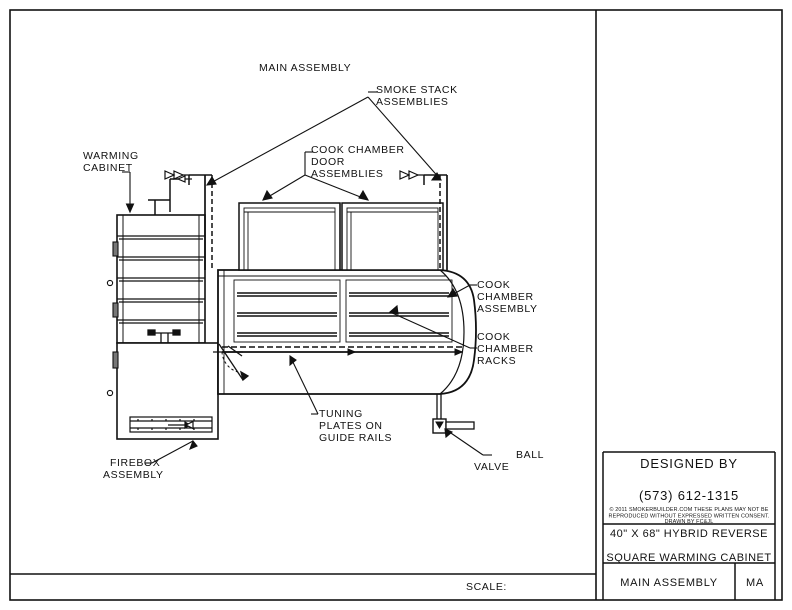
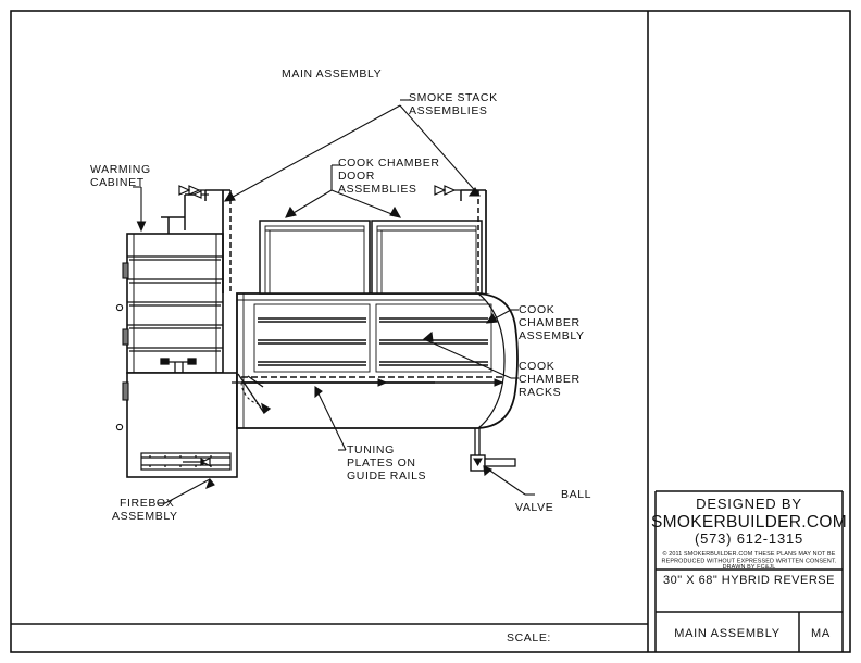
  MAIN ASSEMBLY
  SMOKE STACK
  ASSEMBLIES
  COOK CHAMBER
  DOOR
  ASSEMBLIES
  WARMING
  CABINET
  COOK
  CHAMBER
  ASSEMBLY
  COOK
  CHAMBER
  RACKS
  TUNING
  PLATES ON
  GUIDE RAILS
  FIREBOX
  ASSEMBLY
  BALL
  VALVE
  SCALE:
  DESIGNED BY
+ SMOKERBUILDER.COM
  (573) 612-1315
- 40" X 68" HYBRID REVERSE
+ 30" X 68" HYBRID REVERSE
- SQUARE WARMING CABINET
  MAIN ASSEMBLY
  MA
